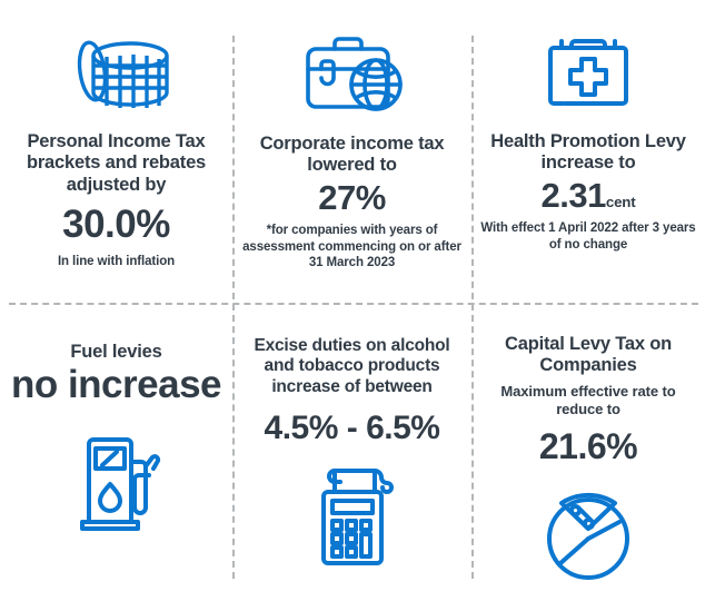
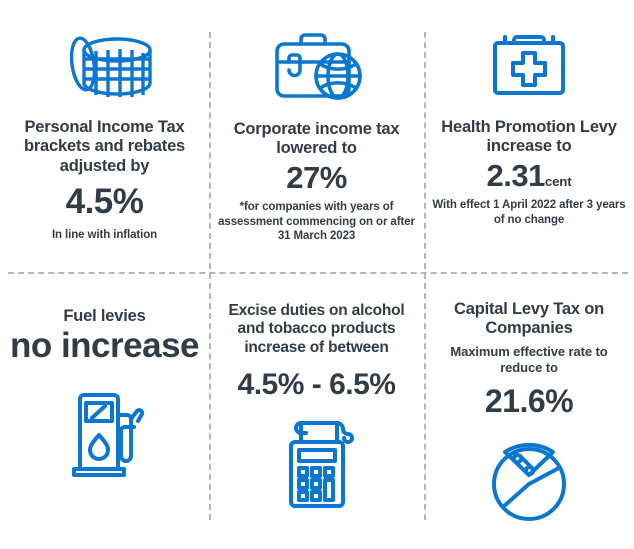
  Personal Income Tax brackets and rebates adjusted by
- 30.0%
+ 4.5%
  In line with inflation
  Corporate income tax lowered to
  27%
  *for companies with years of assessment commencing on or after 31 March 2023
  Health Promotion Levy increase to
  2.31cent
  With effect 1 April 2022 after 3 years of no change
  Fuel levies
  no increase
  Excise duties on alcohol and tobacco products increase of between
  4.5% - 6.5%
  Capital Levy Tax on Companies
  Maximum effective rate to reduce to
  21.6%
